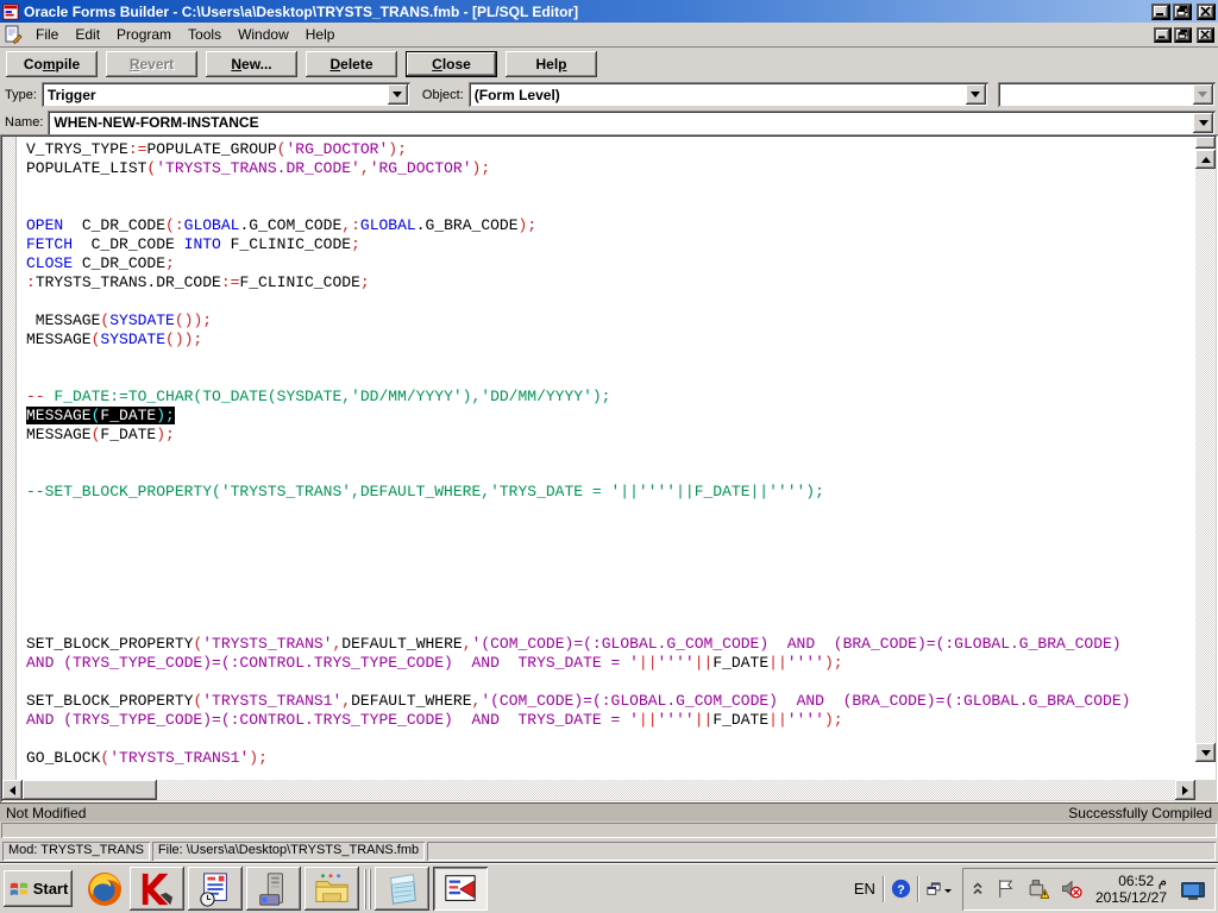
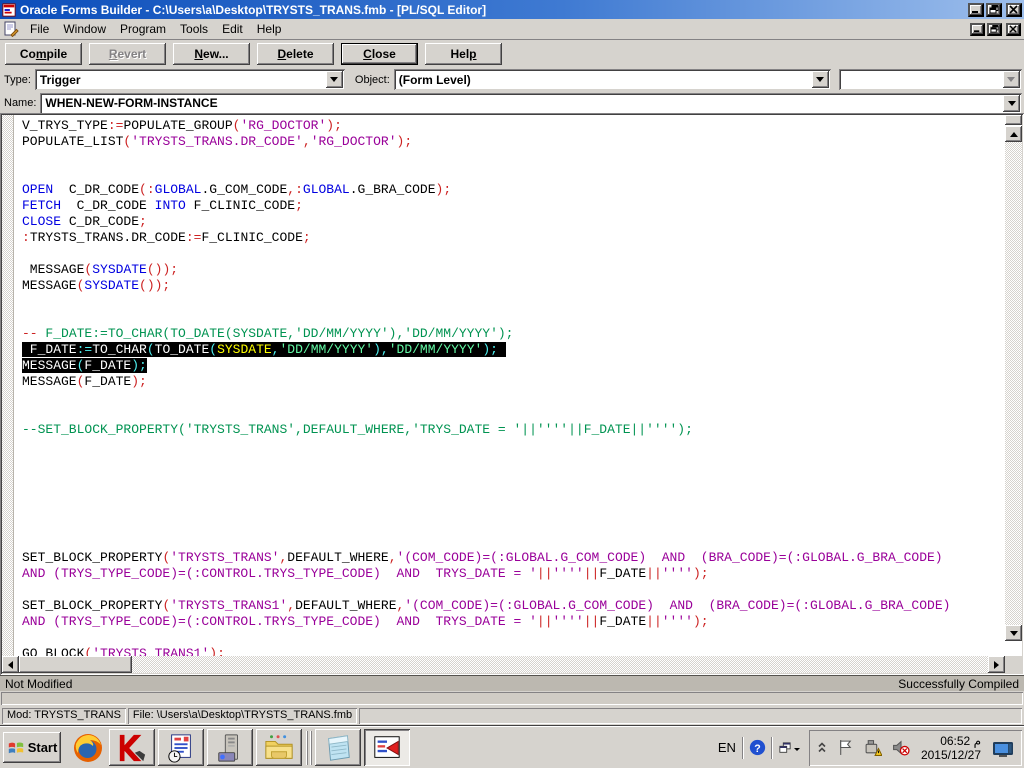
  Oracle Forms Builder - C:\Users\a\Desktop\TRYSTS_TRANS.fmb - [PL/SQL Editor]
  File
- Edit
+ Window
  Program
  Tools
- Window
+ Edit
  Help
  Compile
  Revert
  New...
  Delete
  Close
  Help
  Type:
  Trigger
  Object:
  (Form Level)
  Name:
  WHEN-NEW-FORM-INSTANCE
  V_TRYS_TYPE:=POPULATE_GROUP('RG_DOCTOR');
  POPULATE_LIST('TRYSTS_TRANS.DR_CODE','RG_DOCTOR');
  OPEN C_DR_CODE(:GLOBAL.G_COM_CODE,:GLOBAL.G_BRA_CODE);
  FETCH C_DR_CODE INTO F_CLINIC_CODE;
  CLOSE C_DR_CODE;
  :TRYSTS_TRANS.DR_CODE:=F_CLINIC_CODE;
  MESSAGE(SYSDATE());
  MESSAGE(SYSDATE());
  -- F_DATE:=TO_CHAR(TO_DATE(SYSDATE,'DD/MM/YYYY'),'DD/MM/YYYY');
+ F_DATE:=TO_CHAR(TO_DATE(SYSDATE,'DD/MM/YYYY'),'DD/MM/YYYY');
  MESSAGE(F_DATE);
  MESSAGE(F_DATE);
  --SET_BLOCK_PROPERTY('TRYSTS_TRANS',DEFAULT_WHERE,'TRYS_DATE = '||''''||F_DATE||'''');
  SET_BLOCK_PROPERTY('TRYSTS_TRANS',DEFAULT_WHERE,'(COM_CODE)=(:GLOBAL.G_COM_CODE) AND (BRA_CODE)=(:GLOBAL.G_BRA_CODE)
  AND (TRYS_TYPE_CODE)=(:CONTROL.TRYS_TYPE_CODE) AND TRYS_DATE = '||''''||F_DATE||'''');
  SET_BLOCK_PROPERTY('TRYSTS_TRANS1',DEFAULT_WHERE,'(COM_CODE)=(:GLOBAL.G_COM_CODE) AND (BRA_CODE)=(:GLOBAL.G_BRA_CODE)
  AND (TRYS_TYPE_CODE)=(:CONTROL.TRYS_TYPE_CODE) AND TRYS_DATE = '||''''||F_DATE||'''');
  GO_BLOCK('TRYSTS_TRANS1');
  Not Modified
  Successfully Compiled
  Mod: TRYSTS_TRANS
  File: \Users\a\Desktop\TRYSTS_TRANS.fmb
  Start
  EN
  ?
  م 06:52
  2015/12/27
